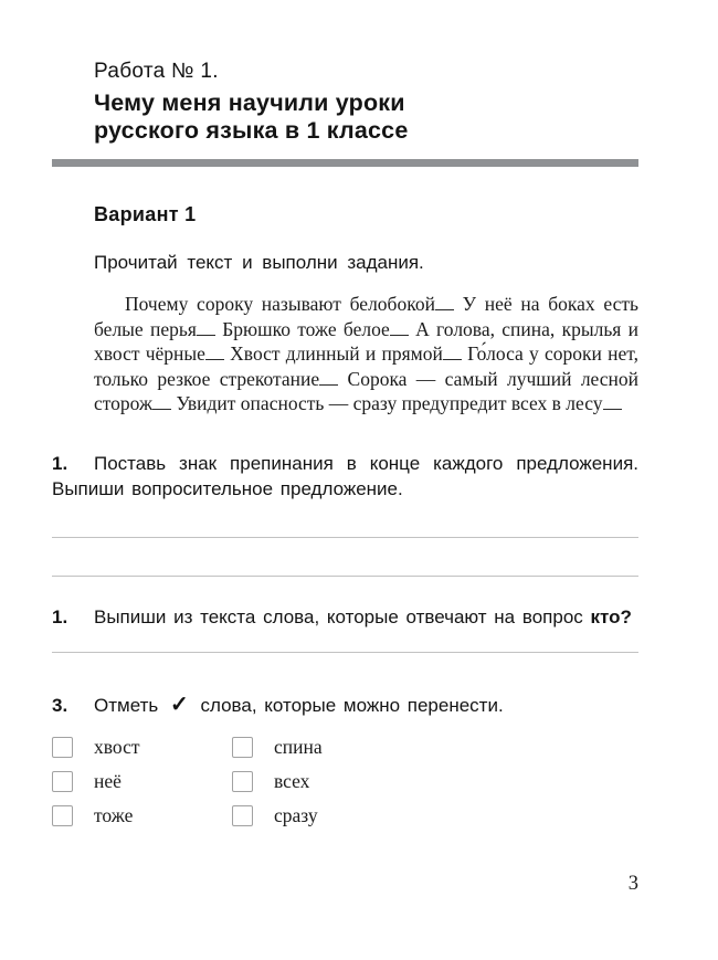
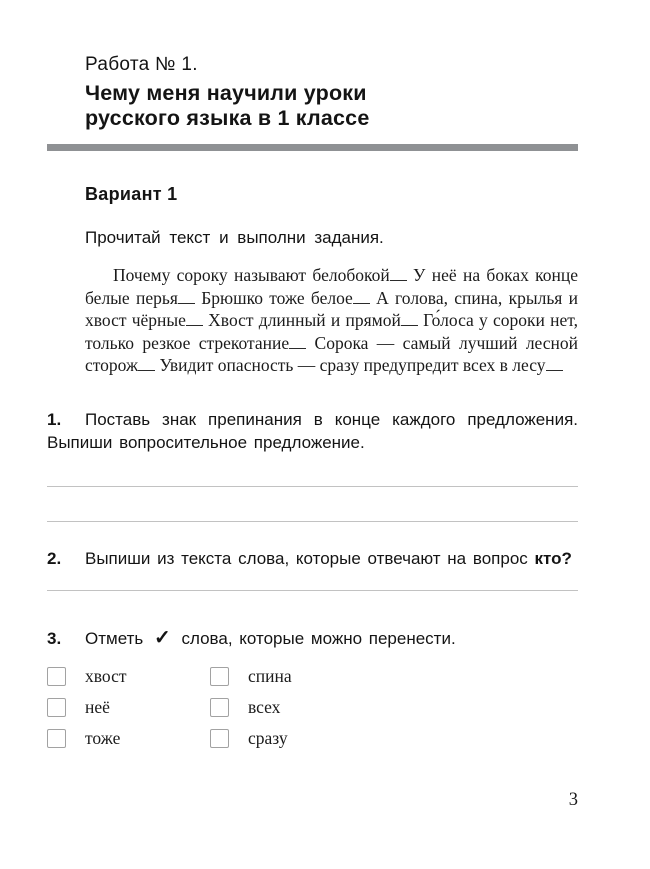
  Работа № 1.
  Чему меня научили уроки
  русского языка в 1 классе
  Вариант 1
  Прочитай текст и выполни задания.
- Почему сороку называют белобокой У неё на боках есть белые перья Брюшко тоже белое А голова, спина, крылья и хвост чёрные Хвост длинный и прямой Го́лоса у сороки нет, только резкое стрекотание Сорока — самый лучший лесной сторож Увидит опасность — сразу предупредит всех в лесу
+ Почему сороку называют белобокой У неё на боках конце белые перья Брюшко тоже белое А голова, спина, крылья и хвост чёрные Хвост длинный и прямой Го́лоса у сороки нет, только резкое стрекотание Сорока — самый лучший лесной сторож Увидит опасность — сразу предупредит всех в лесу
  1. Поставь знак препинания в конце каждого пред­ложения. Выпиши вопросительное предложение.
- 1. Выпиши из текста слова, которые отвечают на вопрос кто?
+ 2. Выпиши из текста слова, которые отвечают на вопрос кто?
  3. Отметь ✓ слова, которые можно перенести.
  хвост
  неё
  тоже
  спина
  всех
  сразу
  3
